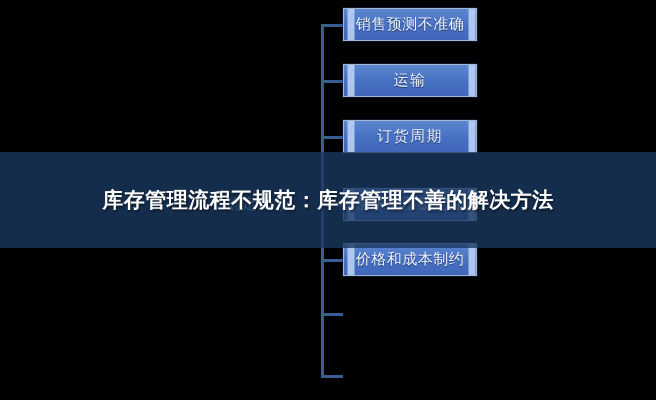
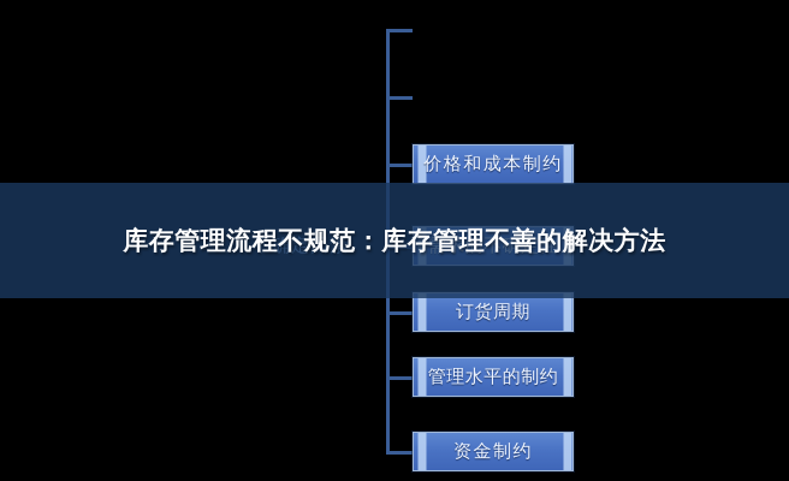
  不确定因素
- 销售预测不准确
- 运输
- 订货周期
+ 价格和成本制约
  需求的不确定性
- 价格和成本制约
+ 订货周期
+ 管理水平的制约
+ 资金制约
  库存管理流程不规范：库存管理不善的解决方法
